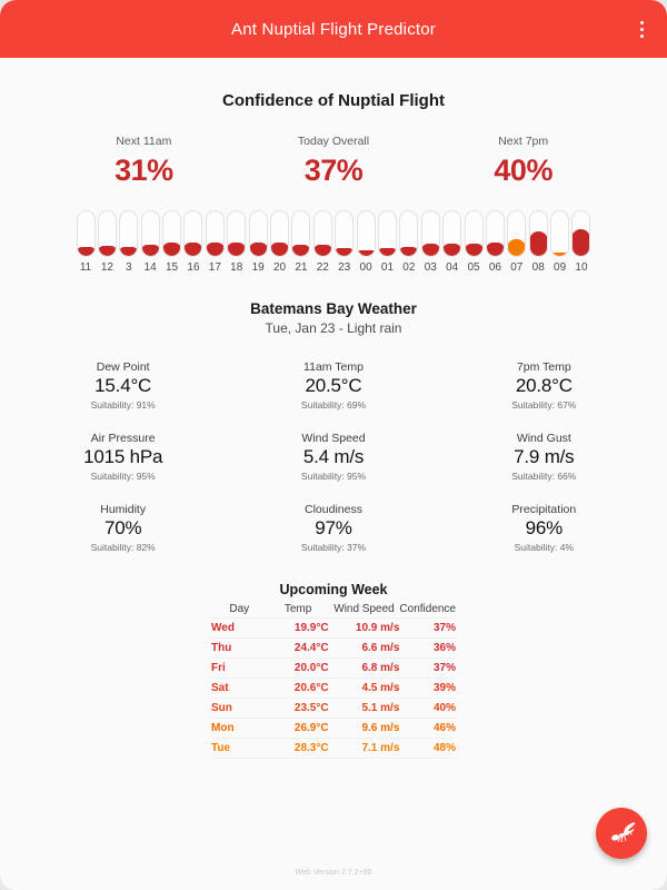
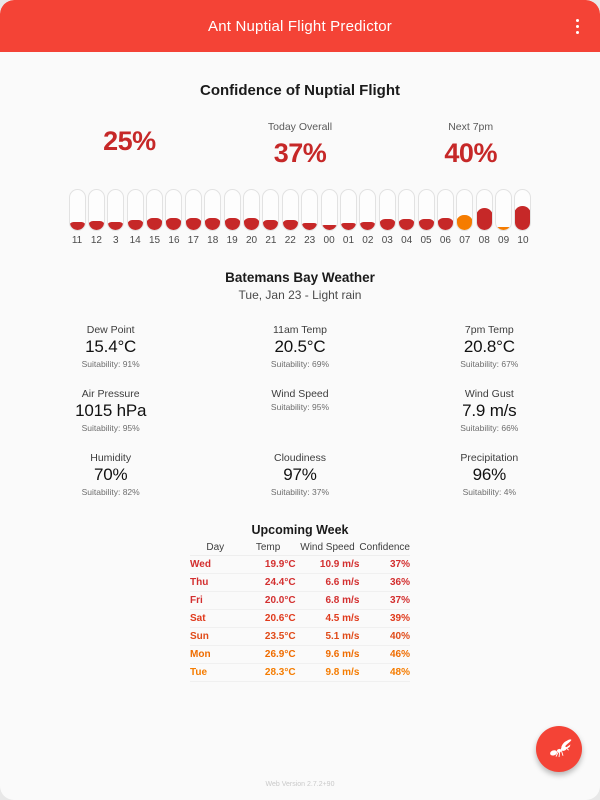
  Ant Nuptial Flight Predictor
  Confidence of Nuptial Flight
- Next 11am
- 31%
+ 25%
  Today Overall
  37%
  Next 7pm
  40%
  11
  12
  3
  14
  15
  16
  17
  18
  19
  20
  21
  22
  23
  00
  01
  02
  03
  04
  05
  06
  07
  08
  09
  10
  Batemans Bay Weather
  Tue, Jan 23 - Light rain
  Dew Point
  15.4°C
  Suitability: 91%
  11am Temp
  20.5°C
  Suitability: 69%
  7pm Temp
  20.8°C
  Suitability: 67%
  Air Pressure
  1015 hPa
  Suitability: 95%
  Wind Speed
- 5.4 m/s
  Suitability: 95%
  Wind Gust
  7.9 m/s
  Suitability: 66%
  Humidity
  70%
  Suitability: 82%
  Cloudiness
  97%
  Suitability: 37%
  Precipitation
  96%
  Suitability: 4%
  Upcoming Week
  Day	Temp	Wind Speed	Confidence
  Wed	19.9°C	10.9 m/s	37%
  Thu	24.4°C	6.6 m/s	36%
  Fri	20.0°C	6.8 m/s	37%
  Sat	20.6°C	4.5 m/s	39%
  Sun	23.5°C	5.1 m/s	40%
  Mon	26.9°C	9.6 m/s	46%
- Tue	28.3°C	7.1 m/s	48%
+ Tue	28.3°C	9.8 m/s	48%
